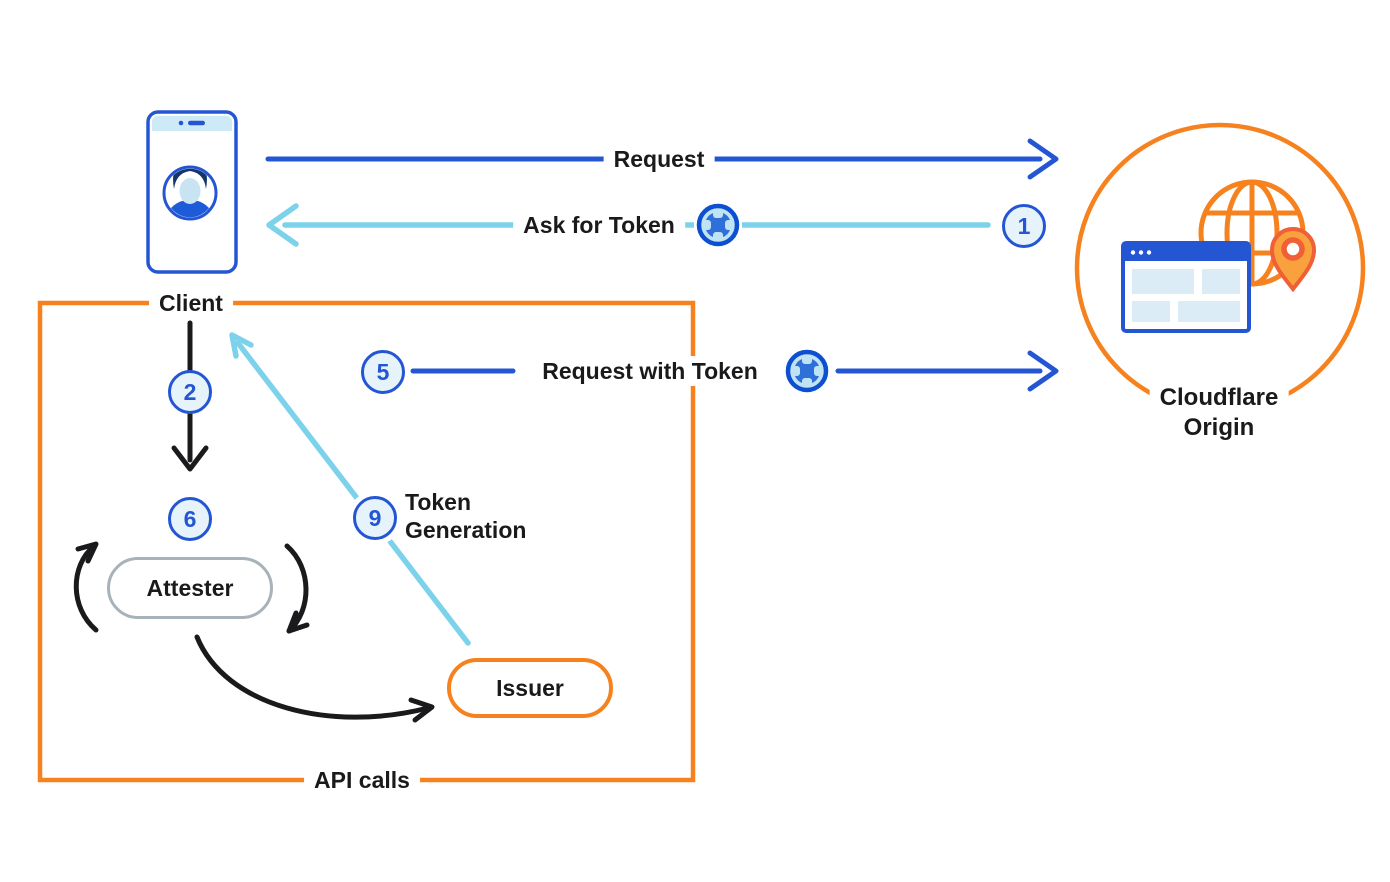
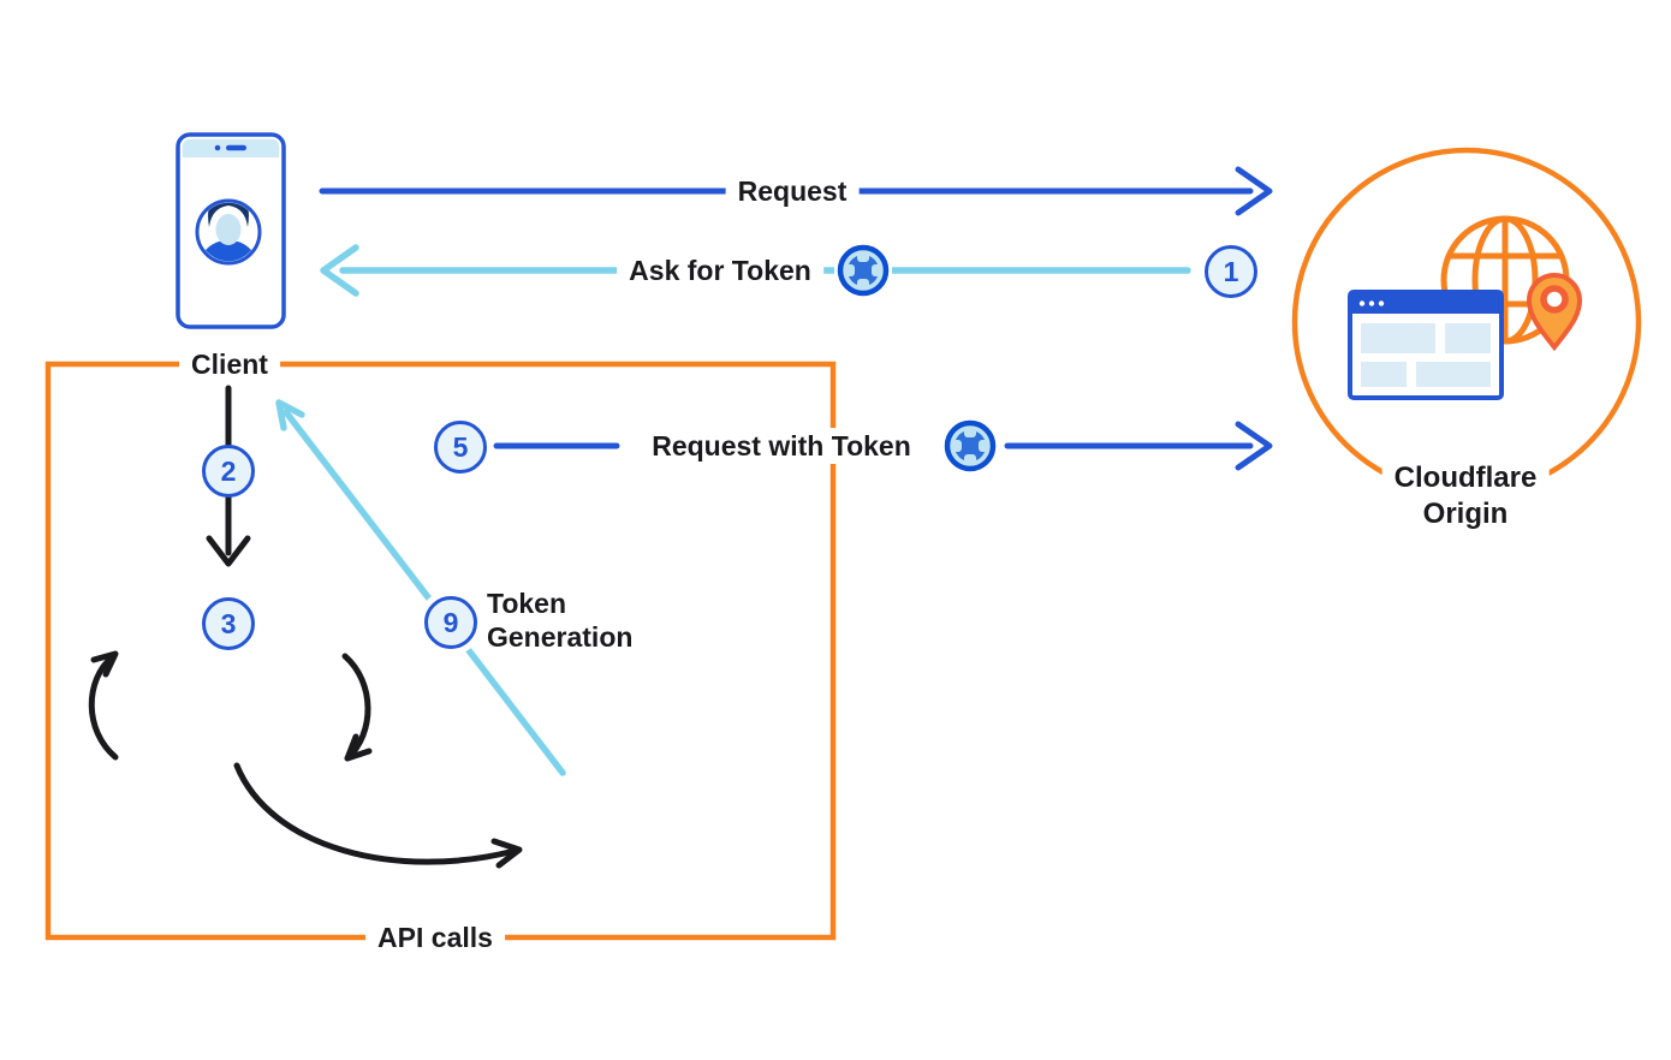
- Attester
- Issuer
  Client
  Request
  Ask for Token
  Request with Token
  Token
  Generation
  API calls
  Cloudflare
  Origin
  1
  2
- 6
+ 3
  9
  5
